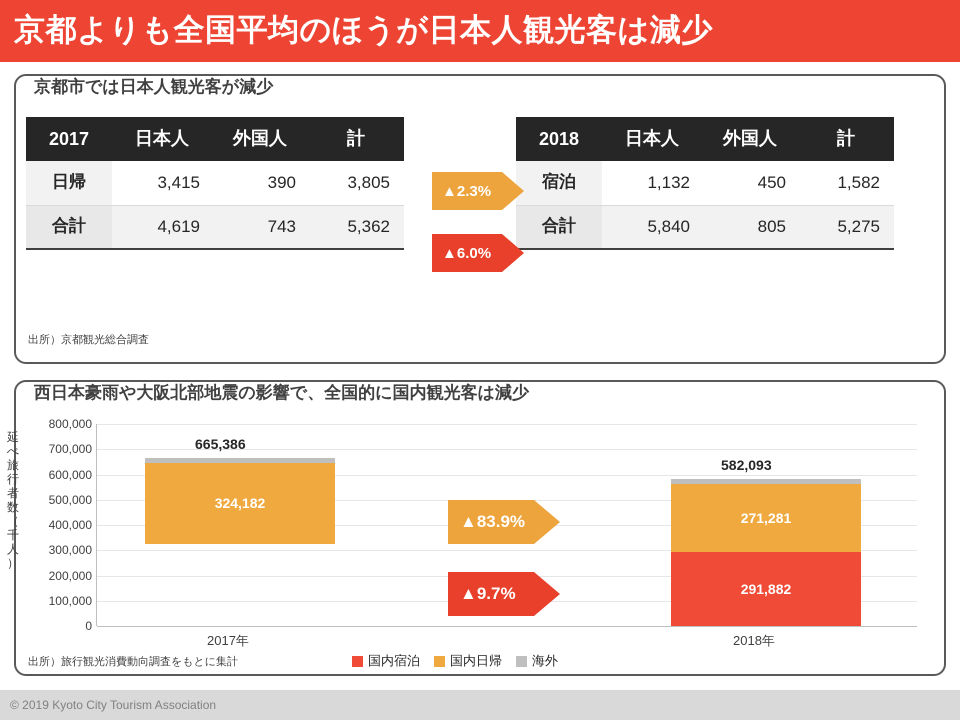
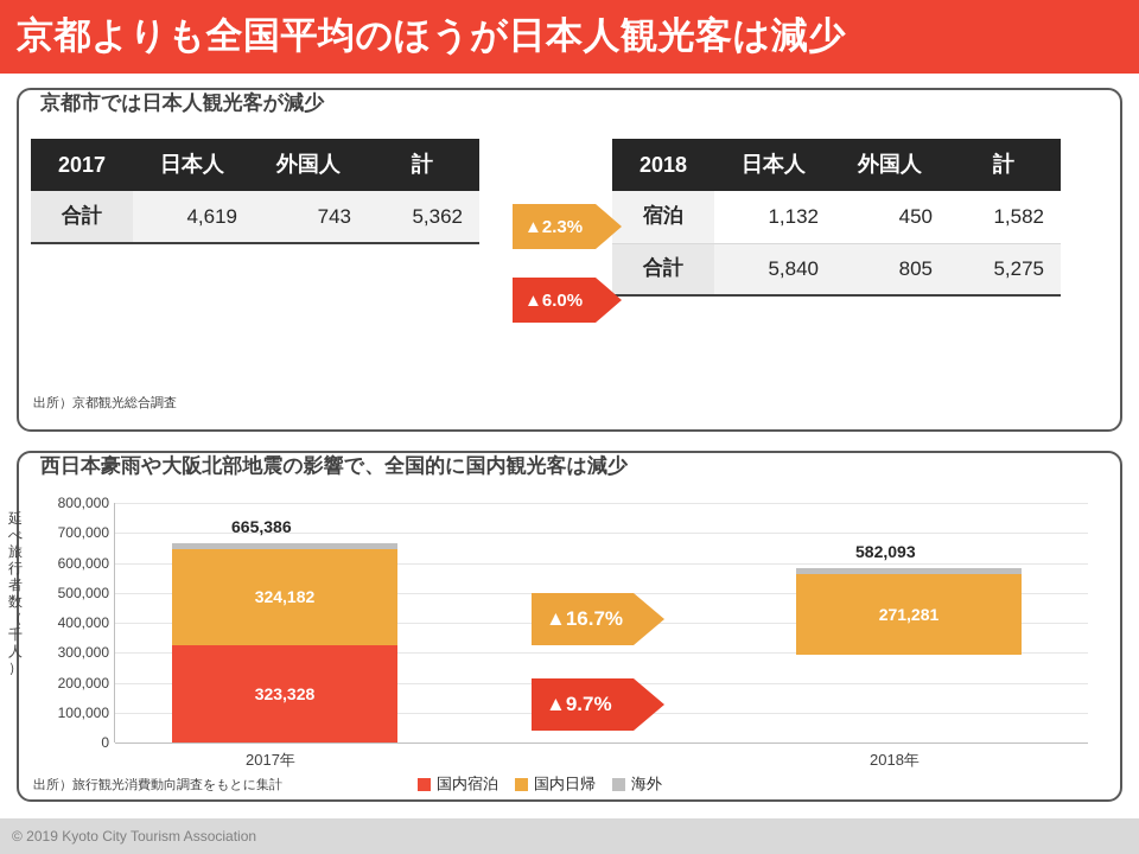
  京都よりも全国平均のほうが日本人観光客は減少
  京都市では日本人観光客が減少
  2017	日本人	外国人	計
- 日帰	3,415	390	3,805
  合計	4,619	743	5,362
  2018	日本人	外国人	計
  宿泊	1,132	450	1,582
  合計	5,840	805	5,275
  ▲2.3%
  ▲6.0%
  出所）京都観光総合調査
  西日本豪雨や大阪北部地震の影響で、全国的に国内観光客は減少
  延
  べ
  旅
  行
  者
  数
  （
  千
  人
  ）
  0
  100,000
  200,000
  300,000
  400,000
  500,000
  600,000
  700,000
  800,000
  324,182
+ 323,328
  665,386
  2017年
  271,281
- 291,882
  582,093
  2018年
- ▲83.9%
+ ▲16.7%
  ▲9.7%
  国内宿泊
  国内日帰
  海外
  出所）旅行観光消費動向調査をもとに集計
  © 2019 Kyoto City Tourism Association
